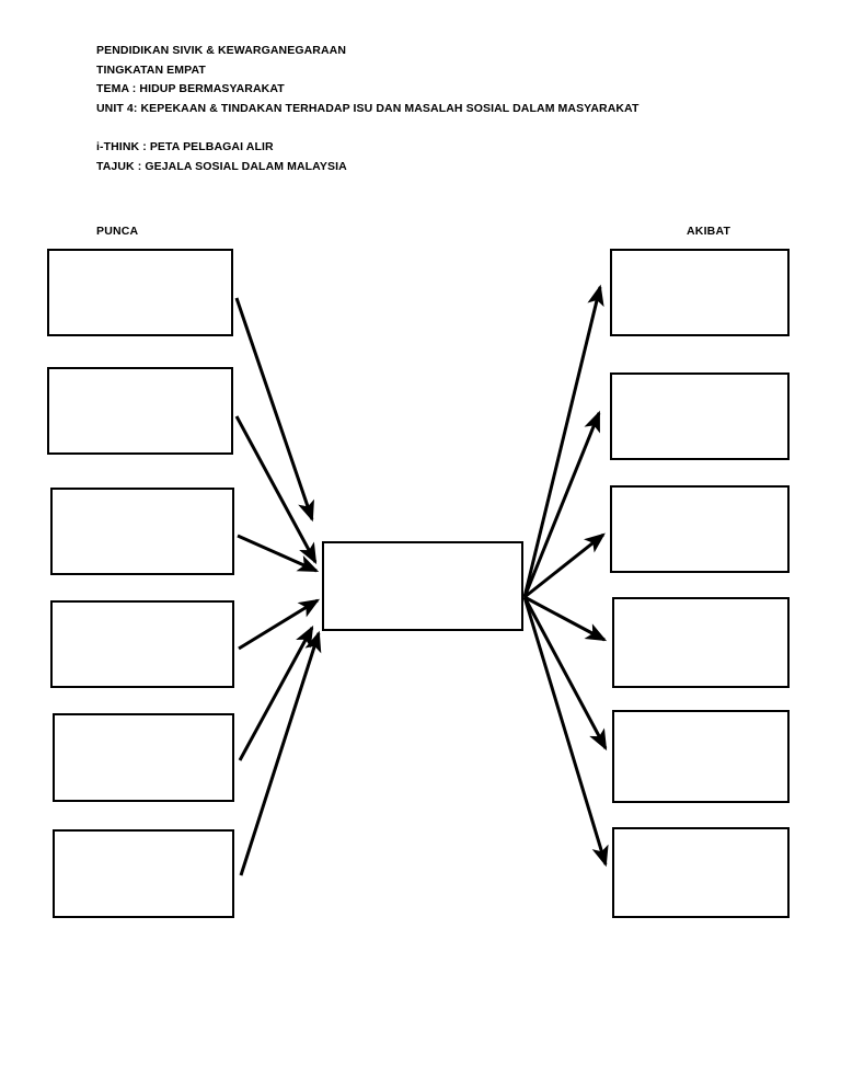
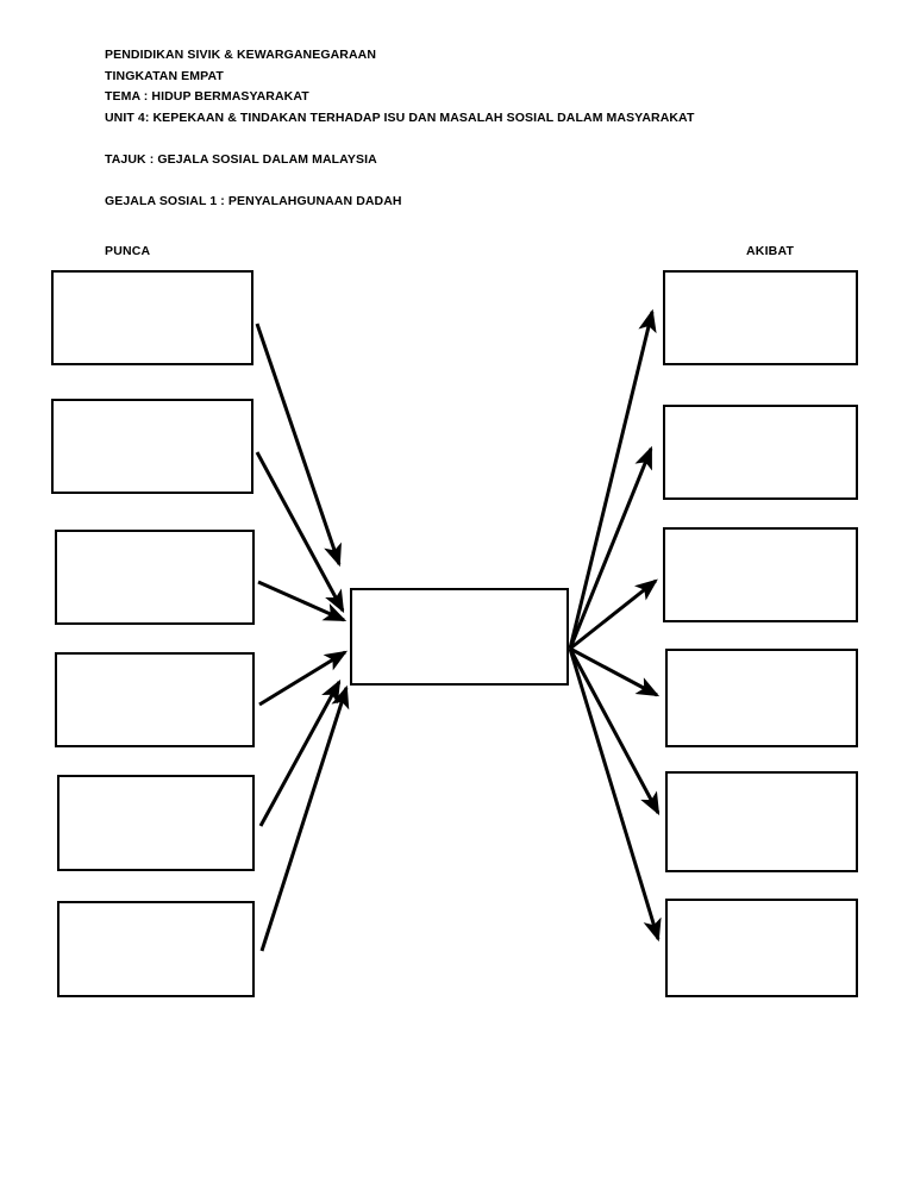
  PENDIDIKAN SIVIK & KEWARGANEGARAAN
  TINGKATAN EMPAT
  TEMA : HIDUP BERMASYARAKAT
  UNIT 4: KEPEKAAN & TINDAKAN TERHADAP ISU DAN MASALAH SOSIAL DALAM MASYARAKAT
- i-THINK : PETA PELBAGAI ALIR
  TAJUK : GEJALA SOSIAL DALAM MALAYSIA
+ GEJALA SOSIAL 1 : PENYALAHGUNAAN DADAH
  PUNCA
  AKIBAT
